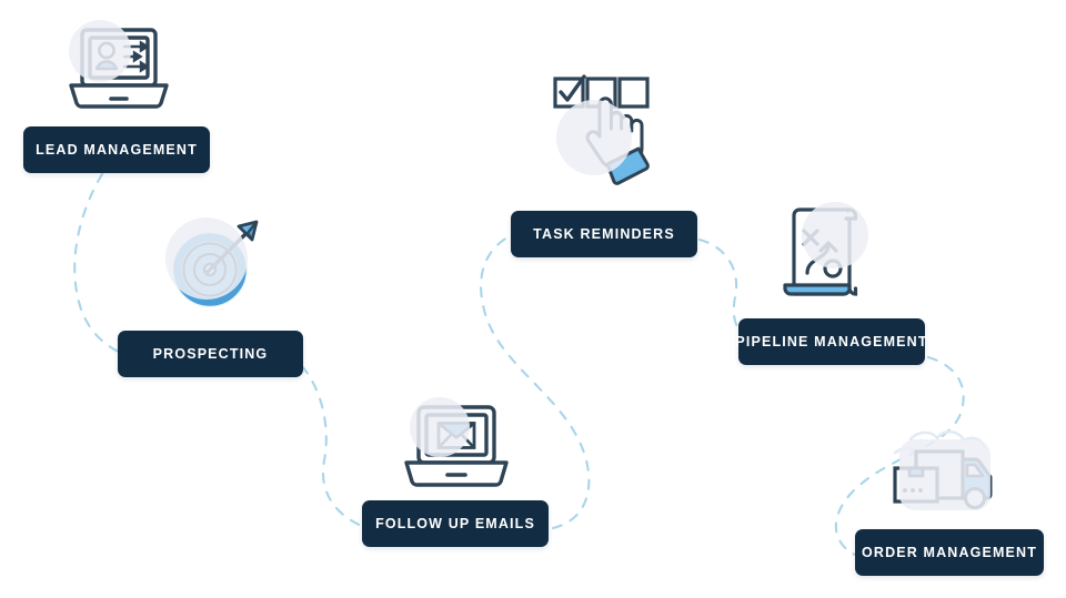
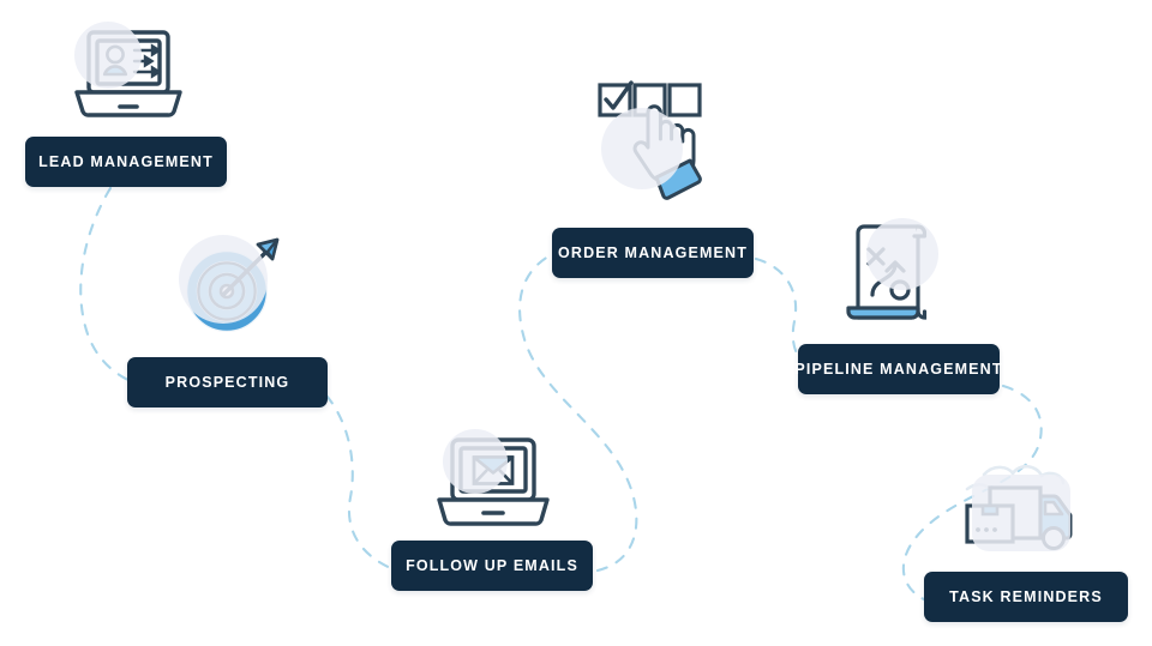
  LEAD MANAGEMENT
  PROSPECTING
  FOLLOW UP EMAILS
- TASK REMINDERS
+ ORDER MANAGEMENT
  PIPELINE MANAGEMENT
- ORDER MANAGEMENT
+ TASK REMINDERS
